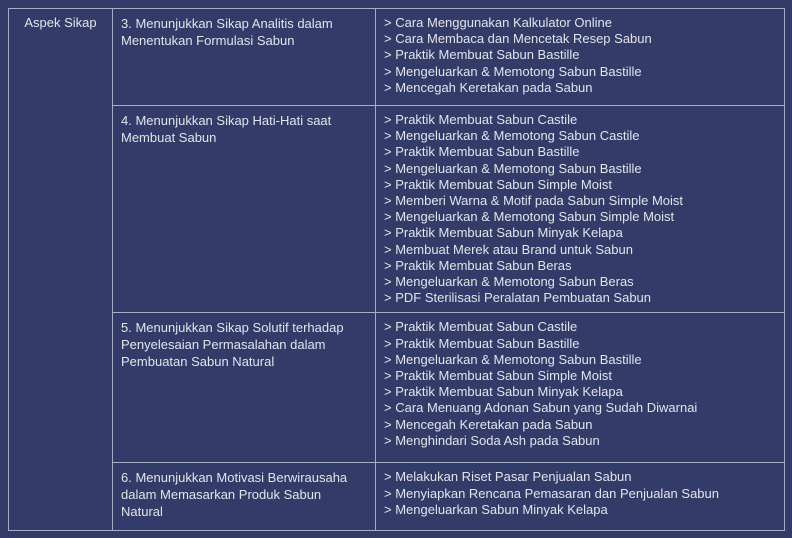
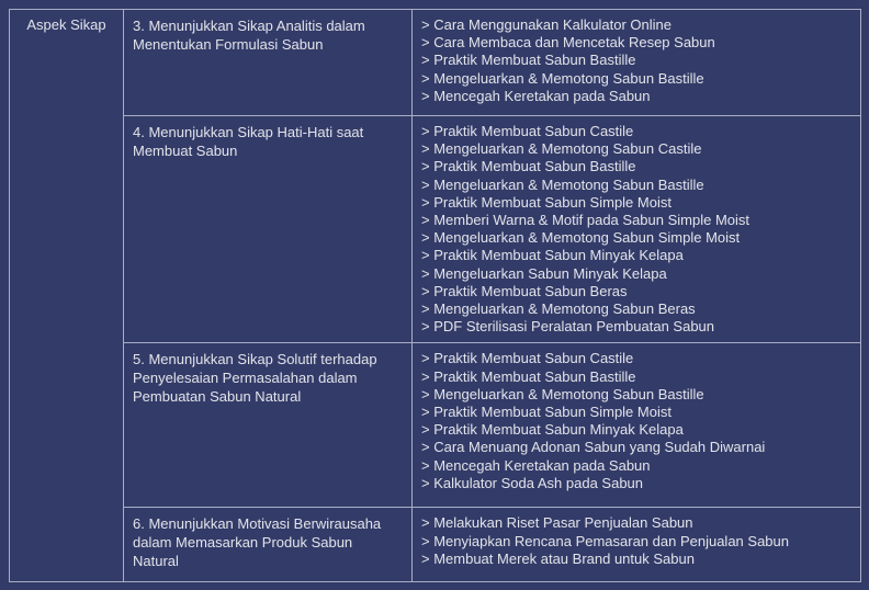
  Aspek Sikap	3. Menunjukkan Sikap Analitis dalamMenentukan Formulasi Sabun	> Cara Menggunakan Kalkulator Online> Cara Membaca dan Mencetak Resep Sabun> Praktik Membuat Sabun Bastille> Mengeluarkan & Memotong Sabun Bastille> Mencegah Keretakan pada Sabun
- 4. Menunjukkan Sikap Hati-Hati saatMembuat Sabun	> Praktik Membuat Sabun Castile> Mengeluarkan & Memotong Sabun Castile> Praktik Membuat Sabun Bastille> Mengeluarkan & Memotong Sabun Bastille> Praktik Membuat Sabun Simple Moist> Memberi Warna & Motif pada Sabun Simple Moist> Mengeluarkan & Memotong Sabun Simple Moist> Praktik Membuat Sabun Minyak Kelapa> Membuat Merek atau Brand untuk Sabun> Praktik Membuat Sabun Beras> Mengeluarkan & Memotong Sabun Beras> PDF Sterilisasi Peralatan Pembuatan Sabun
+ 4. Menunjukkan Sikap Hati-Hati saatMembuat Sabun	> Praktik Membuat Sabun Castile> Mengeluarkan & Memotong Sabun Castile> Praktik Membuat Sabun Bastille> Mengeluarkan & Memotong Sabun Bastille> Praktik Membuat Sabun Simple Moist> Memberi Warna & Motif pada Sabun Simple Moist> Mengeluarkan & Memotong Sabun Simple Moist> Praktik Membuat Sabun Minyak Kelapa> Mengeluarkan Sabun Minyak Kelapa> Praktik Membuat Sabun Beras> Mengeluarkan & Memotong Sabun Beras> PDF Sterilisasi Peralatan Pembuatan Sabun
- 5. Menunjukkan Sikap Solutif terhadapPenyelesaian Permasalahan dalamPembuatan Sabun Natural	> Praktik Membuat Sabun Castile> Praktik Membuat Sabun Bastille> Mengeluarkan & Memotong Sabun Bastille> Praktik Membuat Sabun Simple Moist> Praktik Membuat Sabun Minyak Kelapa> Cara Menuang Adonan Sabun yang Sudah Diwarnai> Mencegah Keretakan pada Sabun> Menghindari Soda Ash pada Sabun
+ 5. Menunjukkan Sikap Solutif terhadapPenyelesaian Permasalahan dalamPembuatan Sabun Natural	> Praktik Membuat Sabun Castile> Praktik Membuat Sabun Bastille> Mengeluarkan & Memotong Sabun Bastille> Praktik Membuat Sabun Simple Moist> Praktik Membuat Sabun Minyak Kelapa> Cara Menuang Adonan Sabun yang Sudah Diwarnai> Mencegah Keretakan pada Sabun> Kalkulator Soda Ash pada Sabun
- 6. Menunjukkan Motivasi Berwirausahadalam Memasarkan Produk SabunNatural	> Melakukan Riset Pasar Penjualan Sabun> Menyiapkan Rencana Pemasaran dan Penjualan Sabun> Mengeluarkan Sabun Minyak Kelapa
+ 6. Menunjukkan Motivasi Berwirausahadalam Memasarkan Produk SabunNatural	> Melakukan Riset Pasar Penjualan Sabun> Menyiapkan Rencana Pemasaran dan Penjualan Sabun> Membuat Merek atau Brand untuk Sabun
